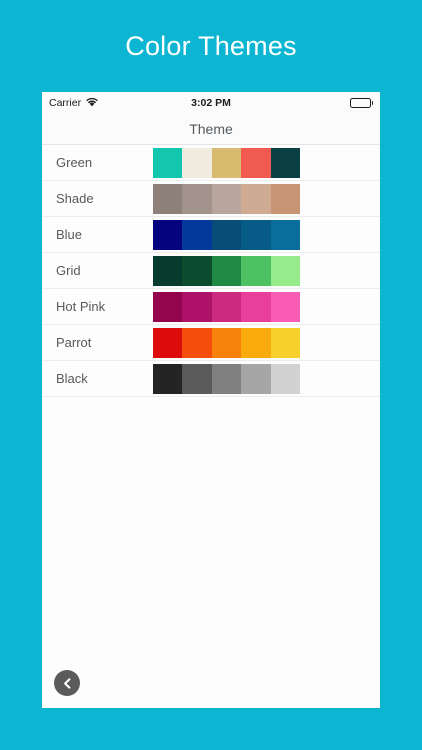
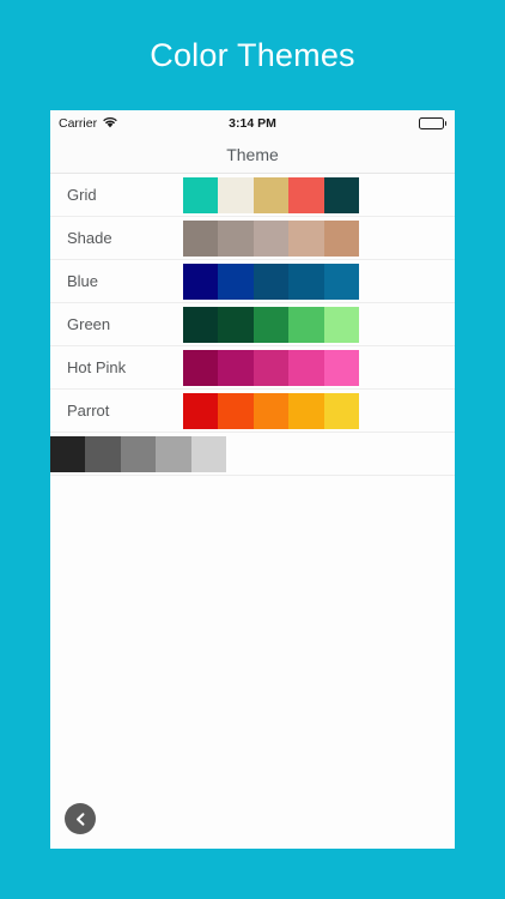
  Color Themes
  Carrier
- 3:02 PM
+ 3:14 PM
  Theme
- Green
+ Grid
  Shade
  Blue
- Grid
+ Green
  Hot Pink
  Parrot
- Black
